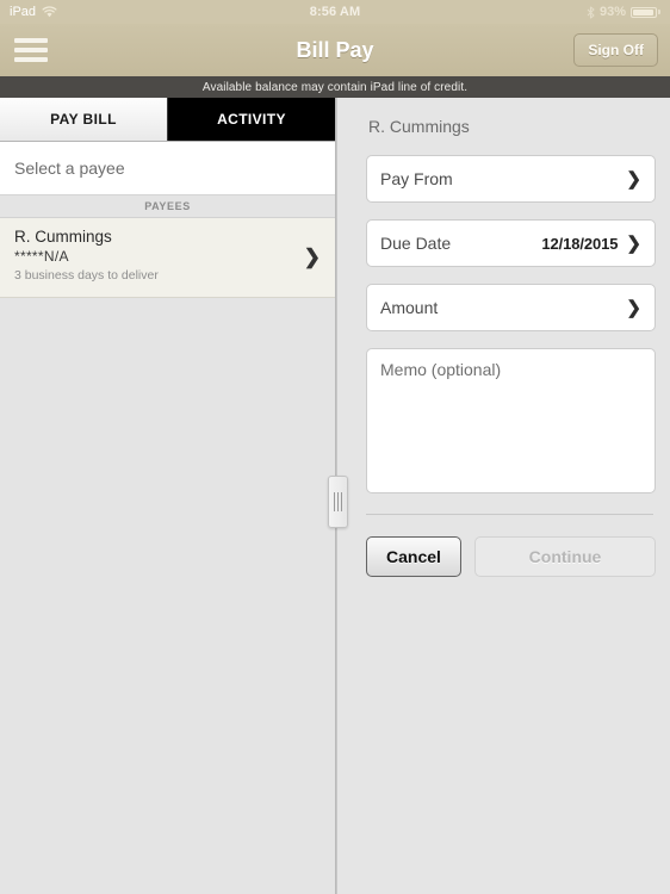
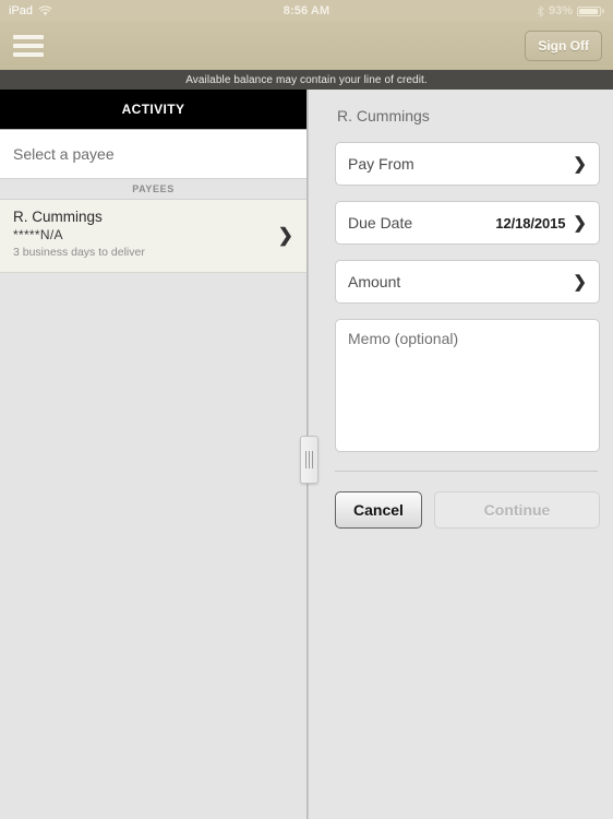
  iPad
  8:56 AM
  93%
- Bill Pay
  Sign Off
- Available balance may contain iPad line of credit.
+ Available balance may contain your line of credit.
- PAY BILL
  ACTIVITY
  Select a payee
  PAYEES
  R. Cummings
  *****N/A
  3 business days to deliver
  ❯
  R. Cummings
  Pay From
  ❯
  Due Date
  12/18/2015
  ❯
  Amount
  ❯
  Memo (optional)
  Cancel
  Continue
